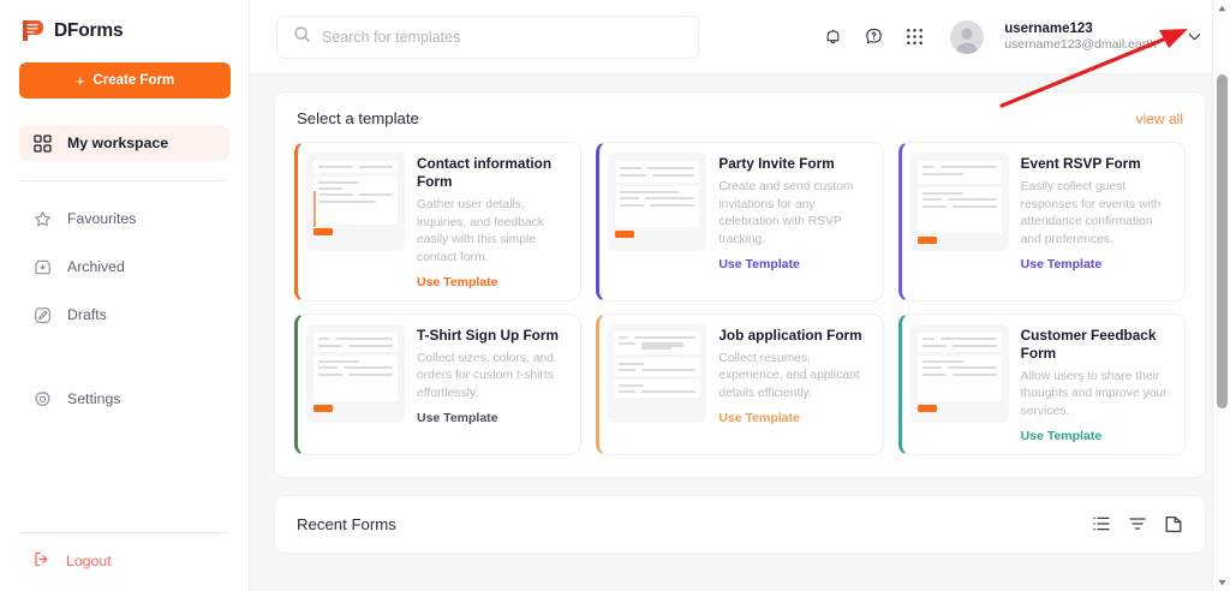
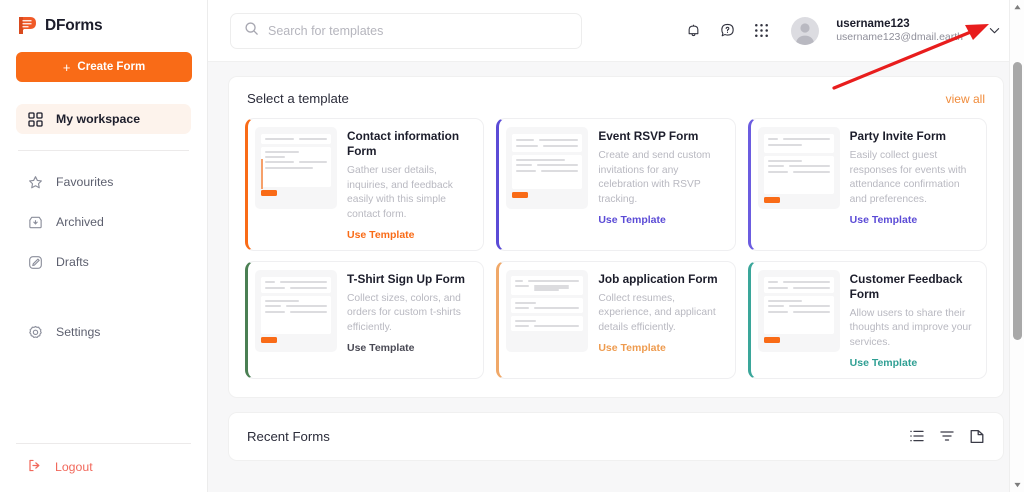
  DForms
  +
  Create Form
  My workspace
  Favourites
  Archived
  Drafts
  Settings
  Logout
  Search for templates
  username123
  username123@dmail.ear
  Select a template
  view all
  Contact information Form
  Gather user details, inquiries, and feedback easily with this simple contact form.
  Use Template
- Party Invite Form
+ Event RSVP Form
  Create and send custom invitations for any celebration with RSVP tracking.
  Use Template
- Event RSVP Form
+ Party Invite Form
  Easily collect guest responses for events with attendance confirmation and preferences.
  Use Template
  T-Shirt Sign Up Form
- Collect sizes, colors, and orders for custom t-shirts effortlessly.
+ Collect sizes, colors, and orders for custom t-shirts efficiently.
  Use Template
  Job application Form
  Collect resumes, experience, and applicant details efficiently.
  Use Template
  Customer Feedback Form
  Allow users to share their thoughts and improve your services.
  Use Template
  Recent Forms
